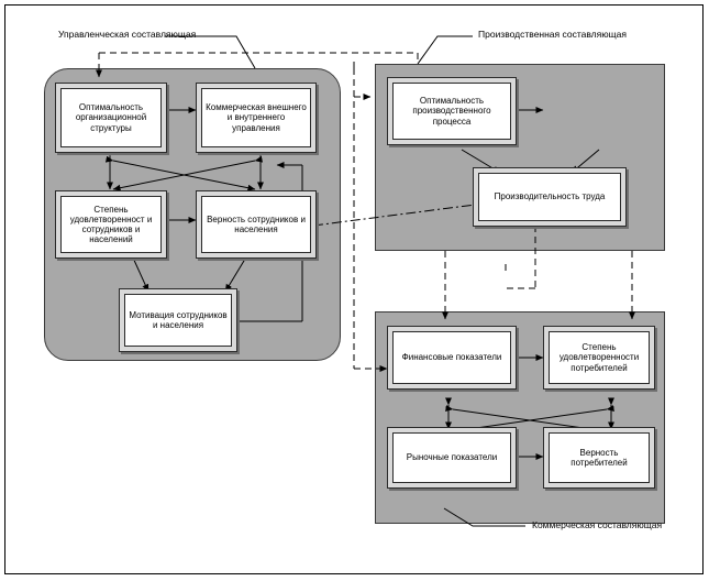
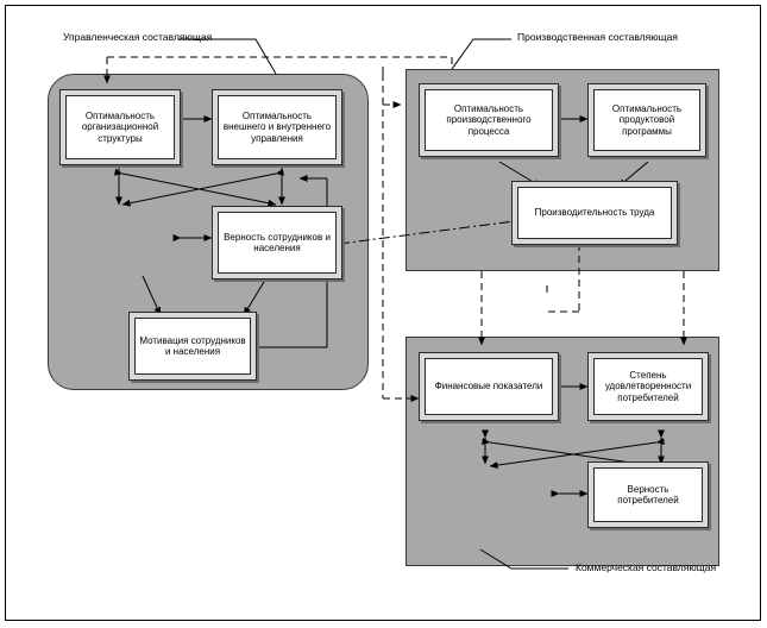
  Управленческая составляющая
  Производственная составляющая
  Коммерческая составляющая
  Оптимальность организационной структуры
- Коммерческая внешнего и внутреннего управления
+ Оптимальность внешнего и внутреннего управления
- Степень удовлетворенност и сотрудников и населений
  Верность сотрудников и населения
  Мотивация сотрудников и населения
  Оптимальность производственного процесса
+ Оптимальность продуктовой программы
  Производительность труда
  Финансовые показатели
  Степень удовлетворенности потребителей
- Рыночные показатели
  Верность потребителей
